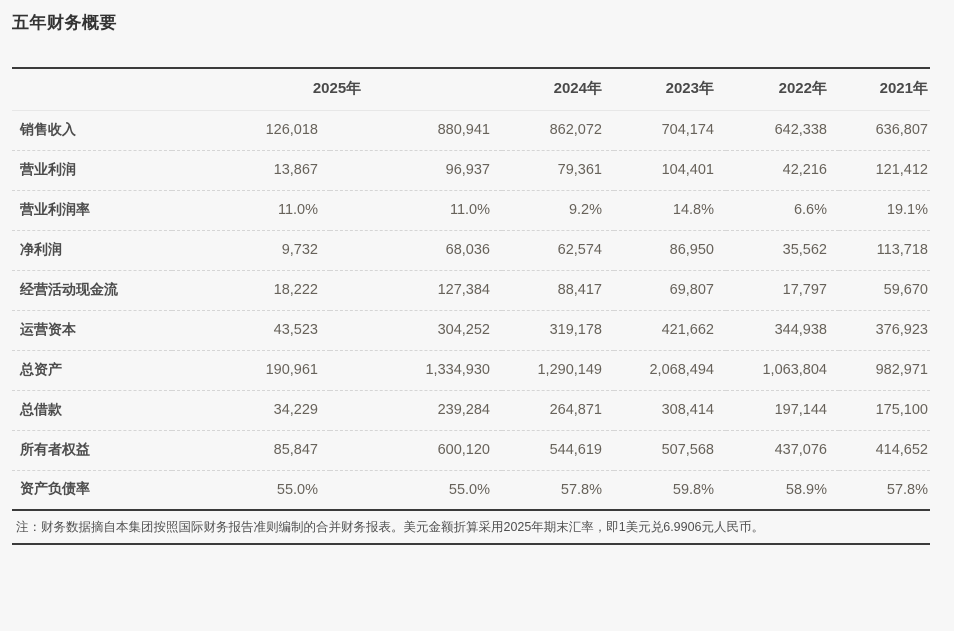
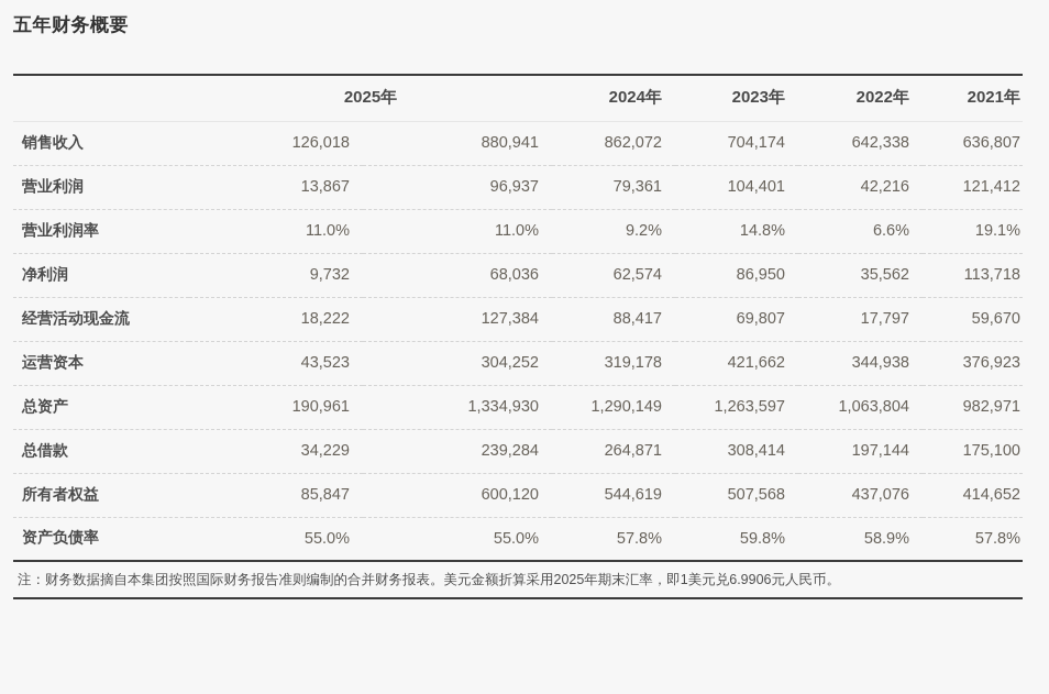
  五年财务概要
  	2025年	2024年	2023年	2022年	2021年
  销售收入	126,018	880,941	862,072	704,174	642,338	636,807
  营业利润	13,867	96,937	79,361	104,401	42,216	121,412
  营业利润率	11.0%	11.0%	9.2%	14.8%	6.6%	19.1%
  净利润	9,732	68,036	62,574	86,950	35,562	113,718
  经营活动现金流	18,222	127,384	88,417	69,807	17,797	59,670
  运营资本	43,523	304,252	319,178	421,662	344,938	376,923
- 总资产	190,961	1,334,930	1,290,149	2,068,494	1,063,804	982,971
+ 总资产	190,961	1,334,930	1,290,149	1,263,597	1,063,804	982,971
  总借款	34,229	239,284	264,871	308,414	197,144	175,100
  所有者权益	85,847	600,120	544,619	507,568	437,076	414,652
  资产负债率	55.0%	55.0%	57.8%	59.8%	58.9%	57.8%
  注：财务数据摘自本集团按照国际财务报告准则编制的合并财务报表。美元金额折算采用2025年期末汇率，即1美元兑6.9906元人民币。
